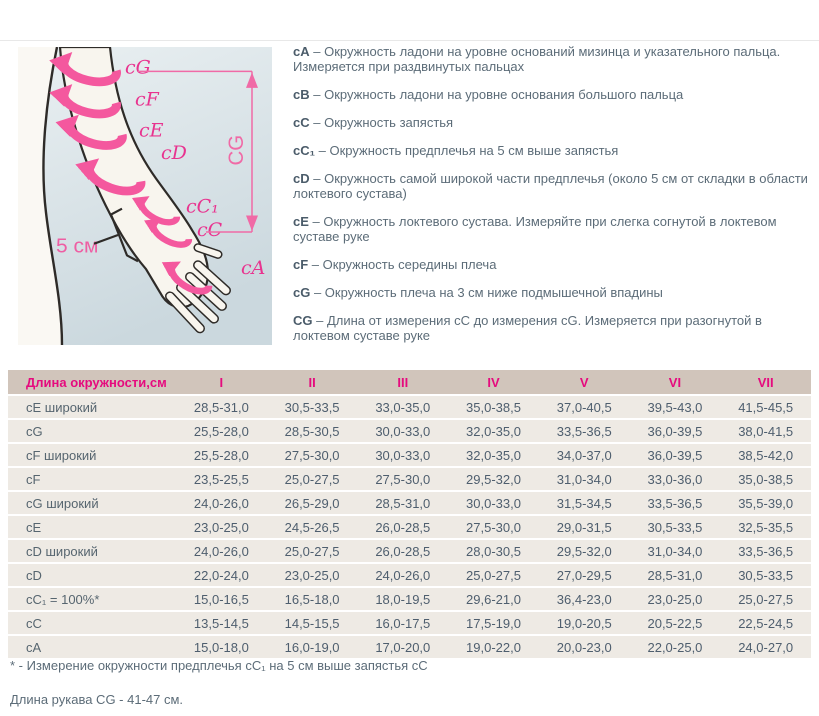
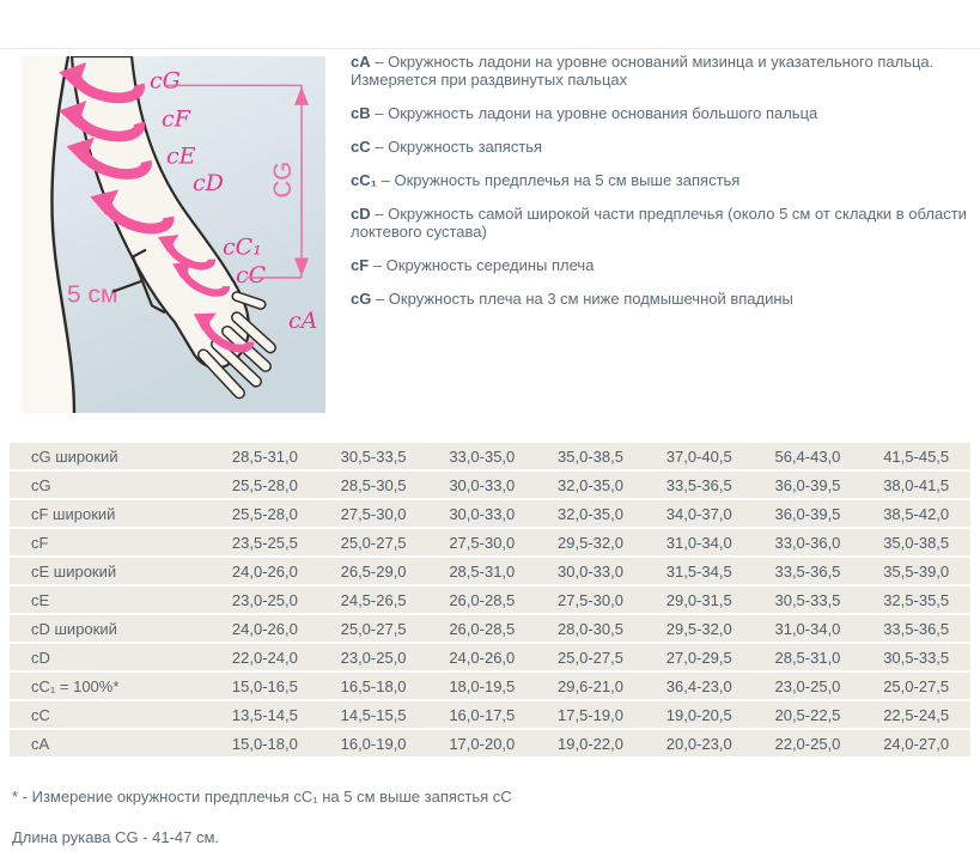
  cG
  cF
  cE
  cD
  cC₁
  cC
  cA
  5 см
  cA – Окружность ладони на уровне оснований мизинца и указательного пальца. Измеряется при раздвинутых пальцах
  cB – Окружность ладони на уровне основания большого пальца
  cC – Окружность запястья
  cC₁ – Окружность предплечья на 5 см выше запястья
  cD – Окружность самой широкой части предплечья (около 5 см от складки в области локтевого сустава)
- cE – Окружность локтевого сустава. Измеряйте при слегка согнутой в локтевом суставе руке
  cF – Окружность середины плеча
  cG – Окружность плеча на 3 см ниже подмышечной впадины
- CG – Длина от измерения cC до измерения cG. Измеряется при разогнутой в локтевом суставе руке
- Длина окружности,см
- I
- II
- III
- IV
- V
- VI
- VII
- cE широкий
+ cG широкий
  28,5-31,0
  30,5-33,5
  33,0-35,0
  35,0-38,5
  37,0-40,5
- 39,5-43,0
+ 56,4-43,0
  41,5-45,5
  cG
  25,5-28,0
  28,5-30,5
  30,0-33,0
  32,0-35,0
  33,5-36,5
  36,0-39,5
  38,0-41,5
  cF широкий
  25,5-28,0
  27,5-30,0
  30,0-33,0
  32,0-35,0
  34,0-37,0
  36,0-39,5
  38,5-42,0
  cF
  23,5-25,5
  25,0-27,5
  27,5-30,0
  29,5-32,0
  31,0-34,0
  33,0-36,0
  35,0-38,5
- cG широкий
+ cE широкий
  24,0-26,0
  26,5-29,0
  28,5-31,0
  30,0-33,0
  31,5-34,5
  33,5-36,5
  35,5-39,0
  cE
  23,0-25,0
  24,5-26,5
  26,0-28,5
  27,5-30,0
  29,0-31,5
  30,5-33,5
  32,5-35,5
  cD широкий
  24,0-26,0
  25,0-27,5
  26,0-28,5
  28,0-30,5
  29,5-32,0
  31,0-34,0
  33,5-36,5
  cD
  22,0-24,0
  23,0-25,0
  24,0-26,0
  25,0-27,5
  27,0-29,5
  28,5-31,0
  30,5-33,5
  cC₁ = 100%*
  15,0-16,5
  16,5-18,0
  18,0-19,5
  29,6-21,0
  36,4-23,0
  23,0-25,0
  25,0-27,5
  cC
  13,5-14,5
  14,5-15,5
  16,0-17,5
  17,5-19,0
  19,0-20,5
  20,5-22,5
  22,5-24,5
  cA
  15,0-18,0
  16,0-19,0
  17,0-20,0
  19,0-22,0
  20,0-23,0
  22,0-25,0
  24,0-27,0
  * - Измерение окружности предплечья cC₁ на 5 см выше запястья cC
  Длина рукава CG - 41-47 см.
